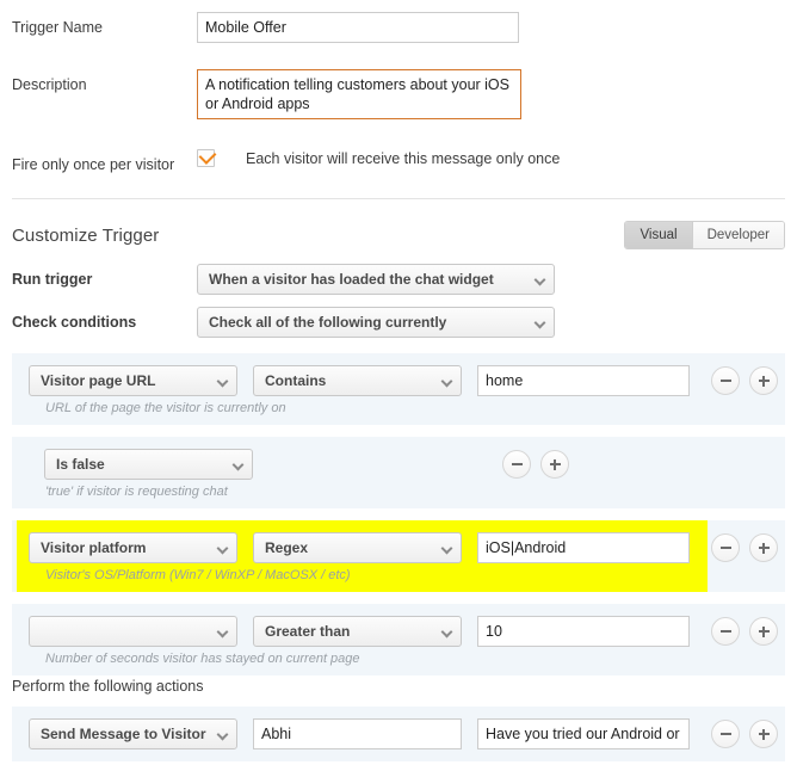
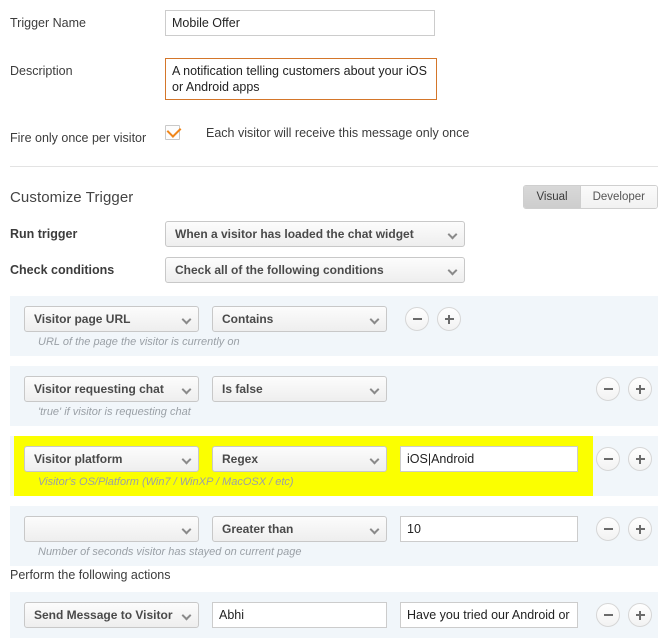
  Trigger Name
  Mobile Offer
  Description
  Fire only once per visitor
  Each visitor will receive this message only once
  Customize Trigger
  Visual
  Developer
  Run trigger
  When a visitor has loaded the chat widget
  Check conditions
- Check all of the following currently
+ Check all of the following conditions
  Visitor page URL
  Contains
- home
  URL of the page the visitor is currently on
+ Visitor requesting chat
  Is false
  'true' if visitor is requesting chat
  Visitor platform
  Regex
  iOS|Android
  Visitor's OS/Platform (Win7 / WinXP / MacOSX / etc)
  Greater than
  10
  Number of seconds visitor has stayed on current page
  Perform the following actions
  Send Message to Visitor
  Abhi
  Have you tried our Android or
